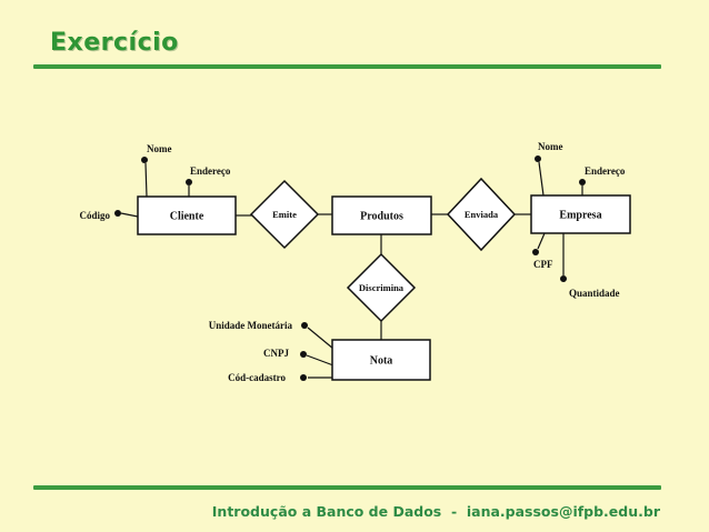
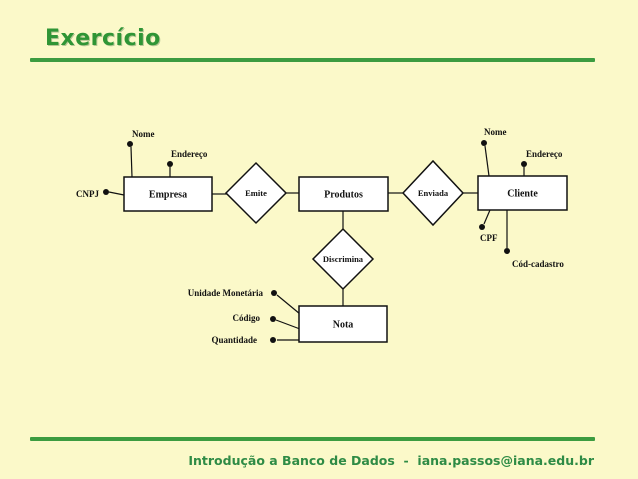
  Exercício
  Nome
  Endereço
- Código
+ CNPJ
  Nome
  Endereço
  CPF
- Quantidade
+ Cód-cadastro
  Unidade Monetária
- CNPJ
+ Código
- Cód-cadastro
+ Quantidade
- Cliente
+ Empresa
  Produtos
- Empresa
+ Cliente
  Nota
  Emite
  Enviada
  Discrimina
- Introdução a Banco de Dados - iana.passos@ifpb.edu.br
+ Introdução a Banco de Dados - iana.passos@iana.edu.br
